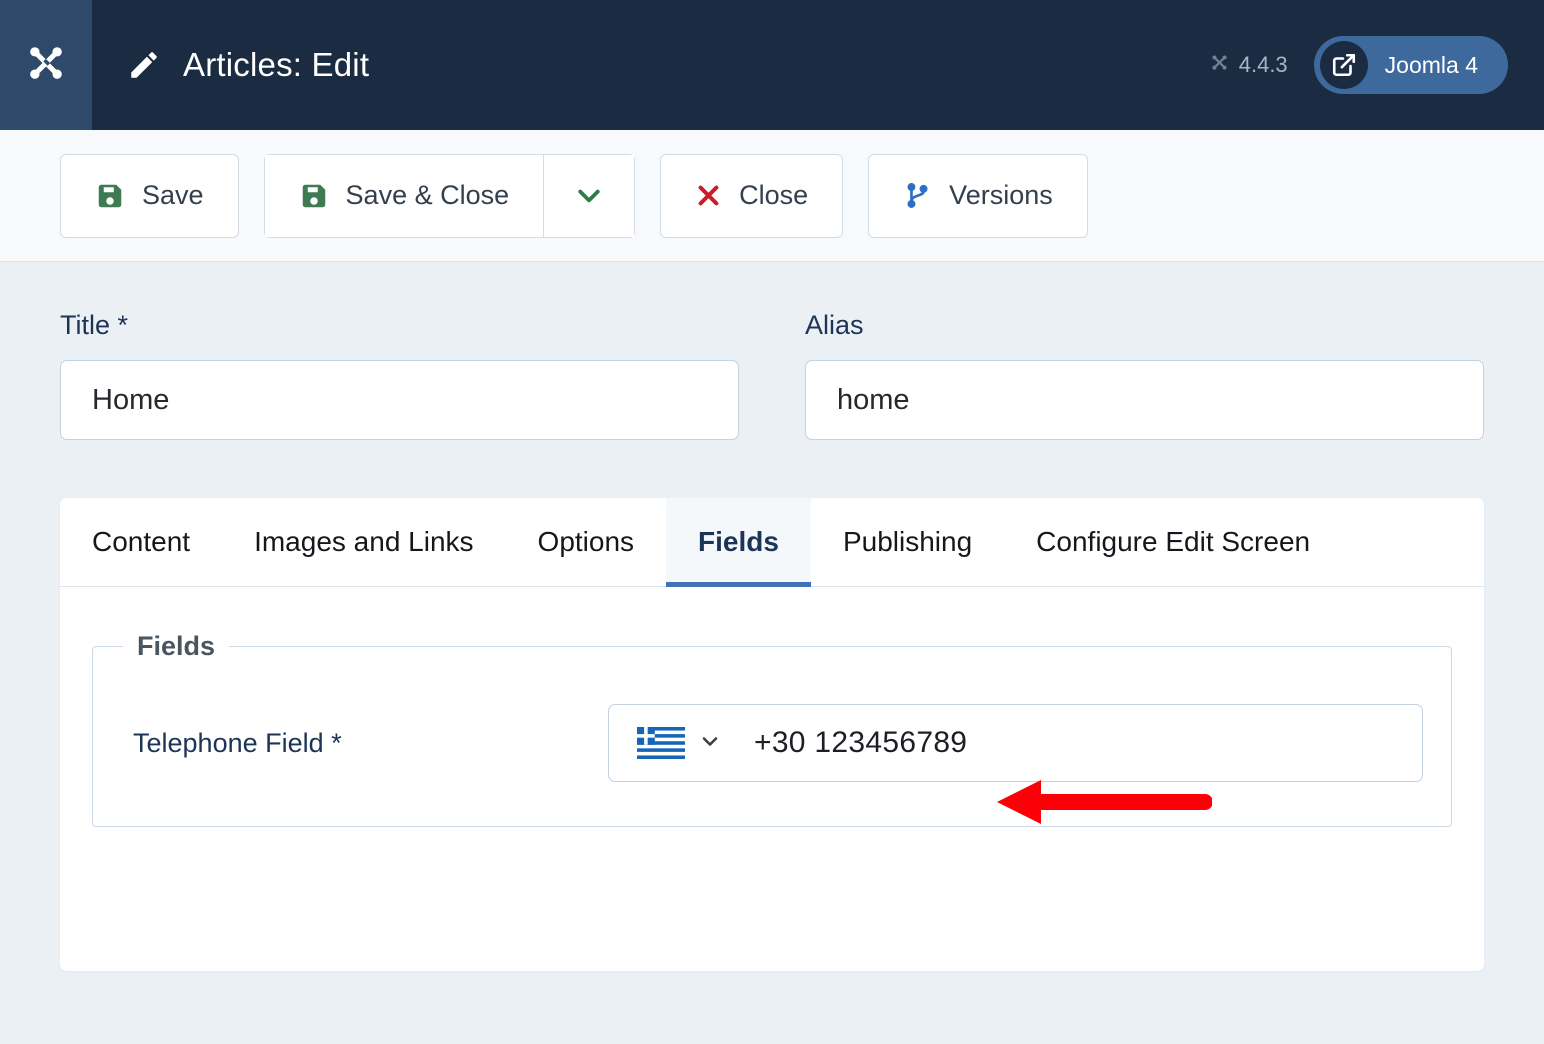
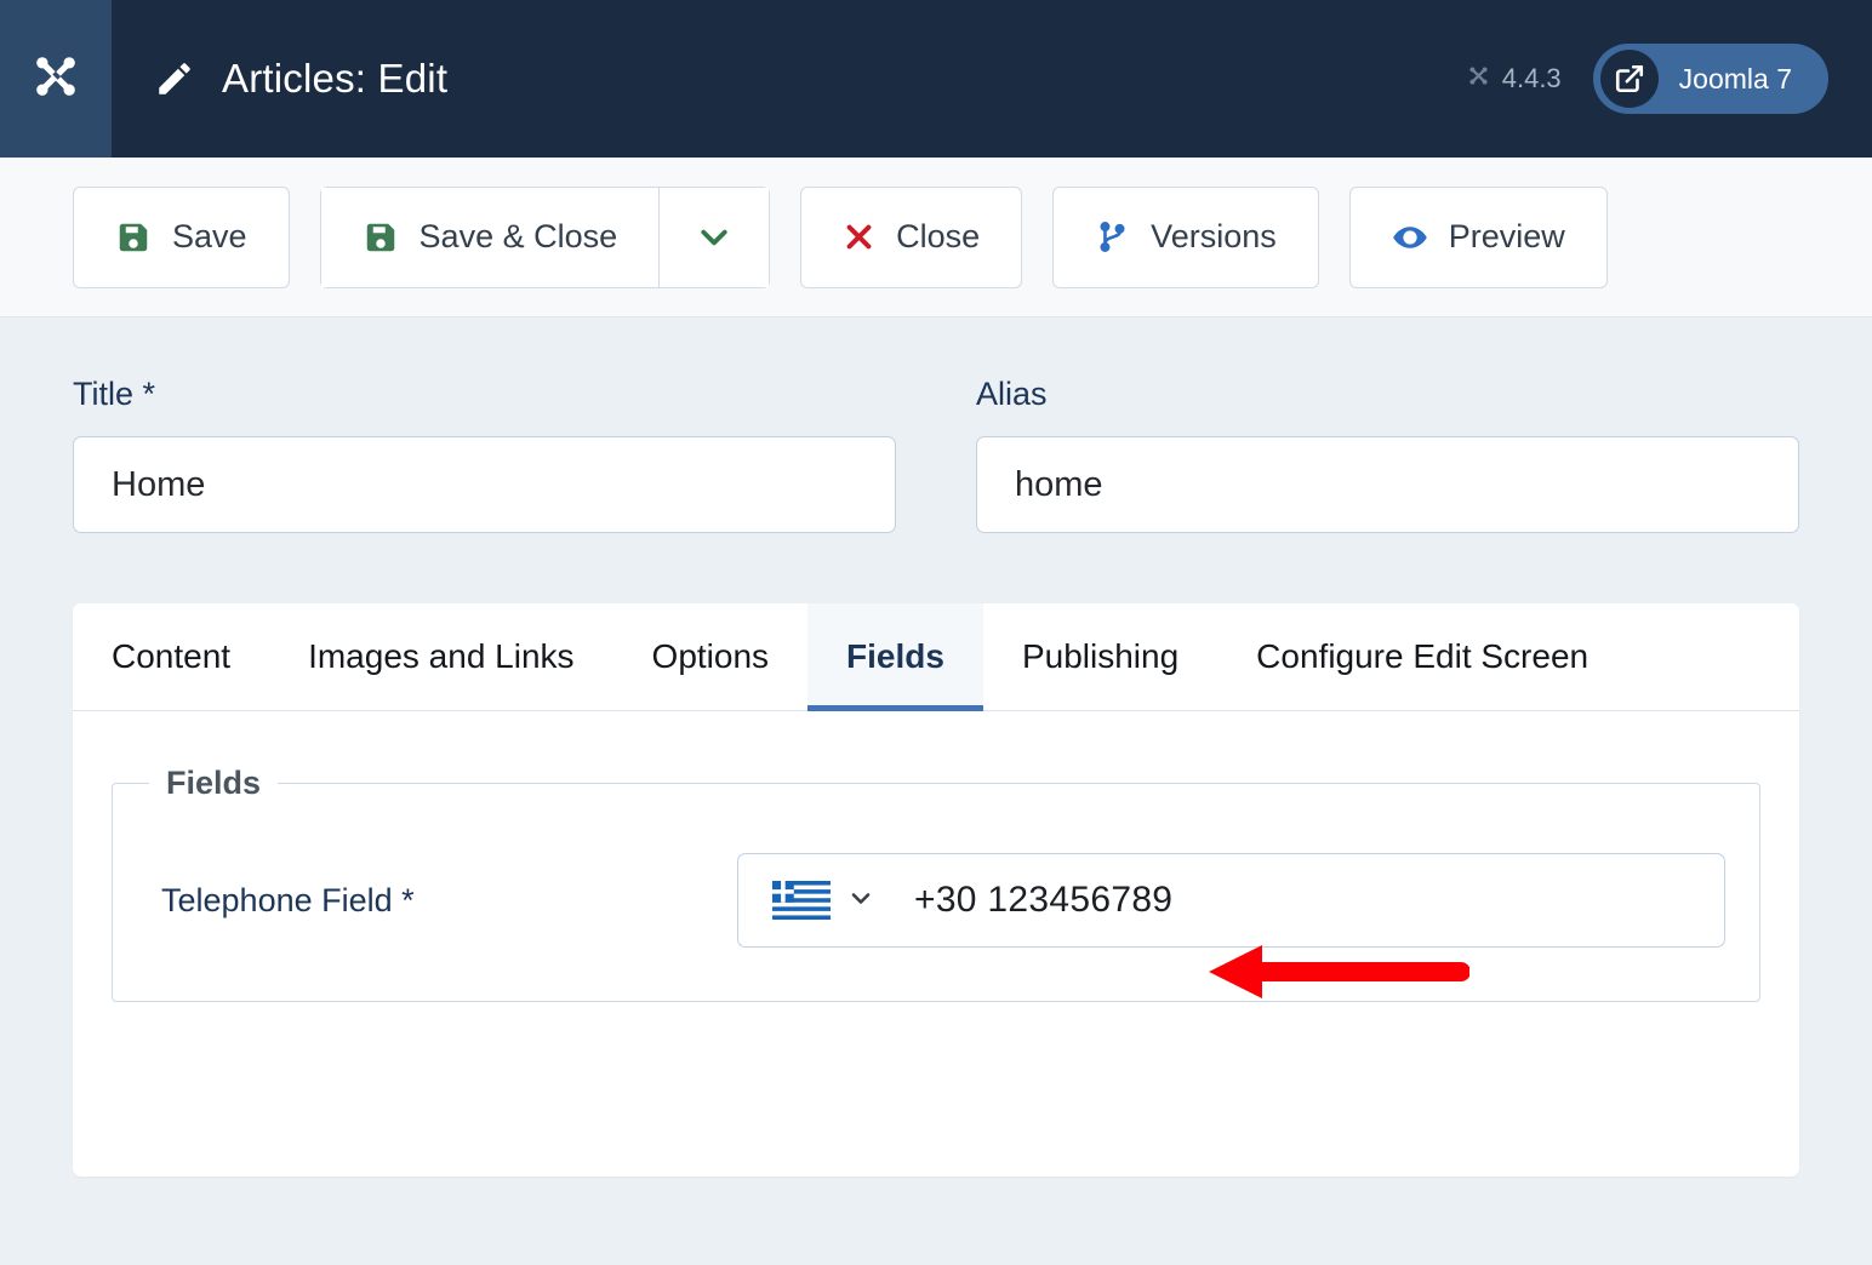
  Articles: Edit
  4.4.3
- Joomla 4
+ Joomla 7
  Save
  Save & Close
  Close
  Versions
+ Preview
  Title *
  Home
  Alias
  home
  Content
  Images and Links
  Options
  Fields
  Publishing
  Configure Edit Screen
  Fields
  Telephone Field *
  +30 123456789
